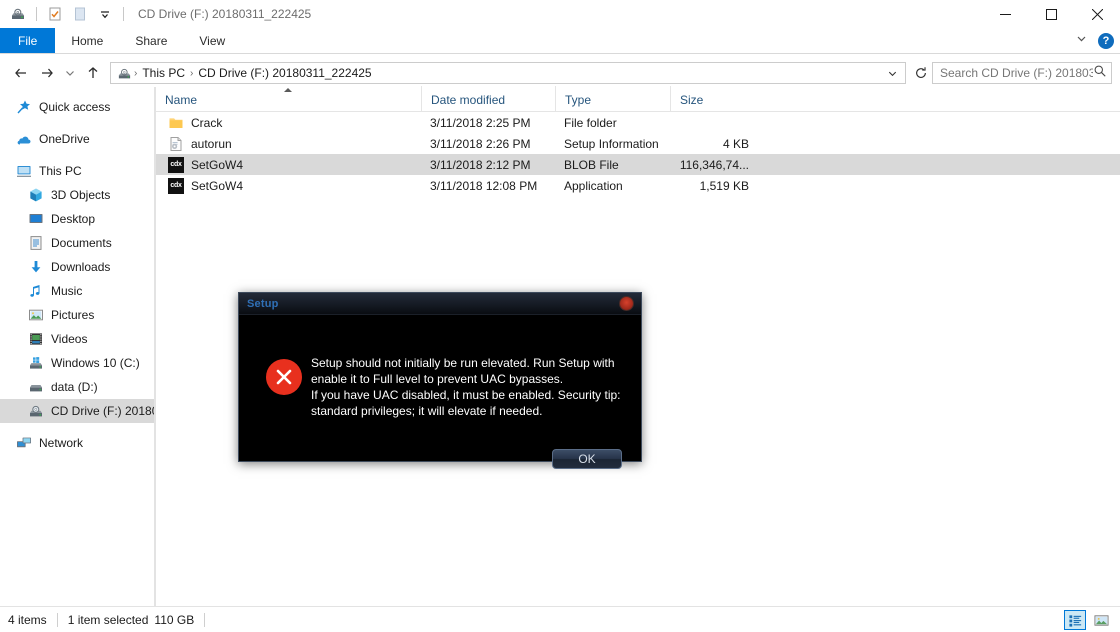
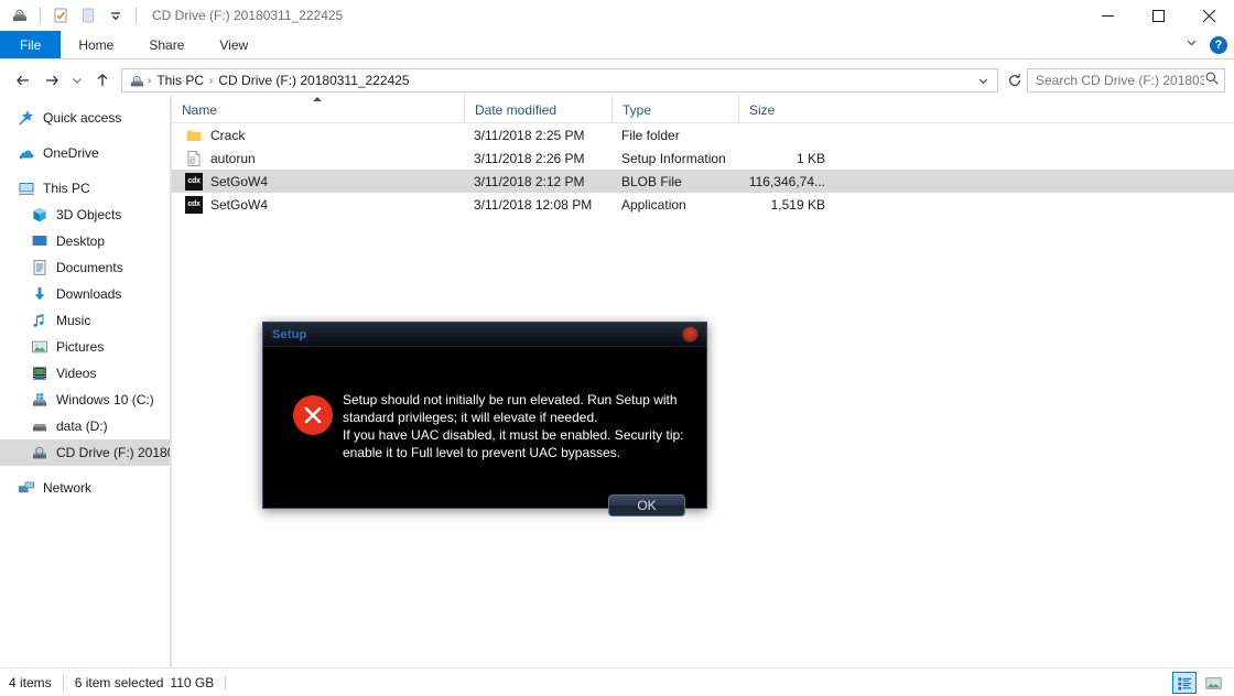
  CD Drive (F:) 20180311_222425
  File
  Home
  Share
  View
  ?
  ›
  This PC
  ›
  CD Drive (F:) 20180311_222425
  Search CD Drive (F:) 201803
  Quick access
  OneDrive
  This PC
  3D Objects
  Desktop
  Documents
  Downloads
  Music
  Pictures
  Videos
  Windows 10 (C:)
  data (D:)
  CD Drive (F:) 2018
  Network
  Name
  Date modified
  Type
  Size
  Crack
  3/11/2018 2:25 PM
  File folder
  autorun
  3/11/2018 2:26 PM
  Setup Information
- 4 KB
+ 1 KB
  SetGoW4
  3/11/2018 2:12 PM
  BLOB File
  116,346,74...
  SetGoW4
  3/11/2018 12:08 PM
  Application
  1,519 KB
  4 items
- 1 item selected
+ 6 item selected
  110 GB
  Setup
  Setup should not initially be run elevated. Run Setup with
- enable it to Full level to prevent UAC bypasses.
+ standard privileges; it will elevate if needed.
  If you have UAC disabled, it must be enabled. Security tip:
- standard privileges; it will elevate if needed.
+ enable it to Full level to prevent UAC bypasses.
  OK
